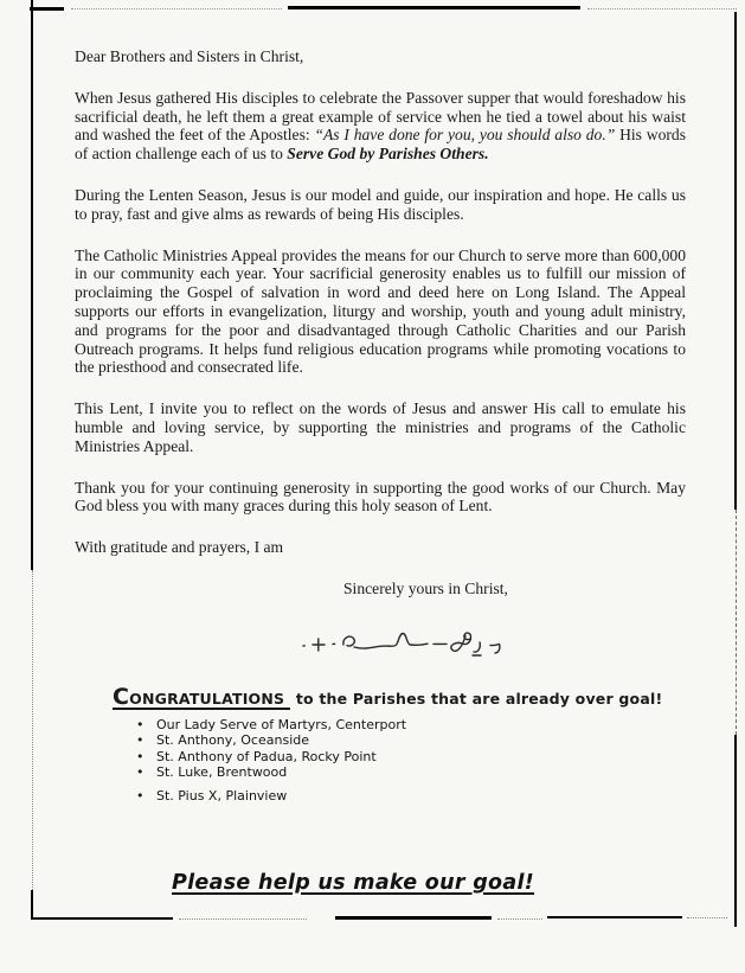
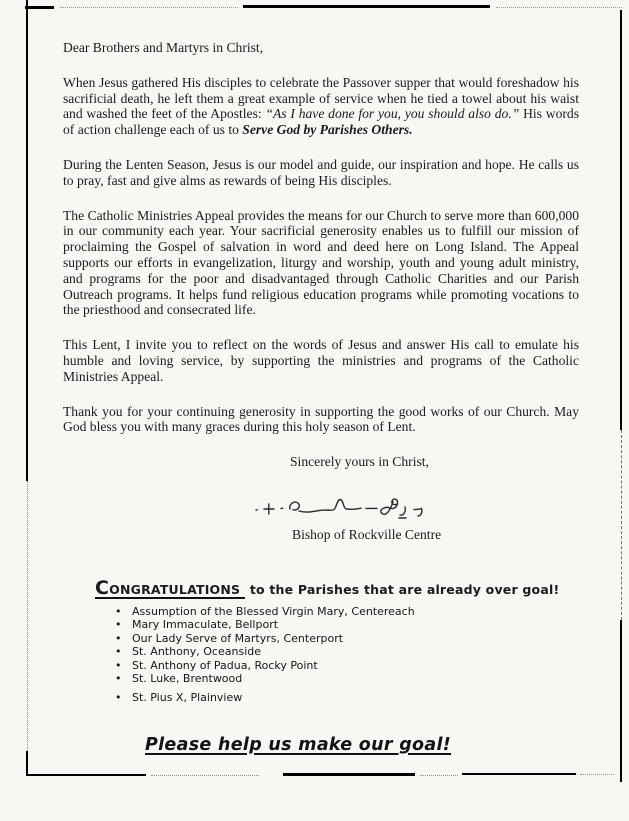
- Dear Brothers and Sisters in Christ,
+ Dear Brothers and Martyrs in Christ,
  When Jesus gathered His disciples to celebrate the Passover supper that would foreshadow his sacrificial death, he left them a great example of service when he tied a towel about his waist and washed the feet of the Apostles: “As I have done for you, you should also do.” His words of action challenge each of us to Serve God by Parishes Others.
  During the Lenten Season, Jesus is our model and guide, our inspiration and hope. He calls us to pray, fast and give alms as rewards of being His disciples.
  The Catholic Ministries Appeal provides the means for our Church to serve more than 600,000 in our community each year. Your sacrificial generosity enables us to fulfill our mission of proclaiming the Gospel of salvation in word and deed here on Long Island. The Appeal supports our efforts in evangelization, liturgy and worship, youth and young adult ministry, and programs for the poor and disadvantaged through Catholic Charities and our Parish Outreach programs. It helps fund religious education programs while promoting vocations to the priesthood and consecrated life.
  This Lent, I invite you to reflect on the words of Jesus and answer His call to emulate his humble and loving service, by supporting the ministries and programs of the Catholic Ministries Appeal.
  Thank you for your continuing generosity in supporting the good works of our Church. May God bless you with many graces during this holy season of Lent.
- With gratitude and prayers, I am
  Sincerely yours in Christ,
+ Bishop of Rockville Centre
  CONGRATULATIONS to the Parishes that are already over goal!
+ Assumption of the Blessed Virgin Mary, Centereach
+ Mary Immaculate, Bellport
  Our Lady Serve of Martyrs, Centerport
  St. Anthony, Oceanside
  St. Anthony of Padua, Rocky Point
  St. Luke, Brentwood
  St. Pius X, Plainview
  Please help us make our goal!
